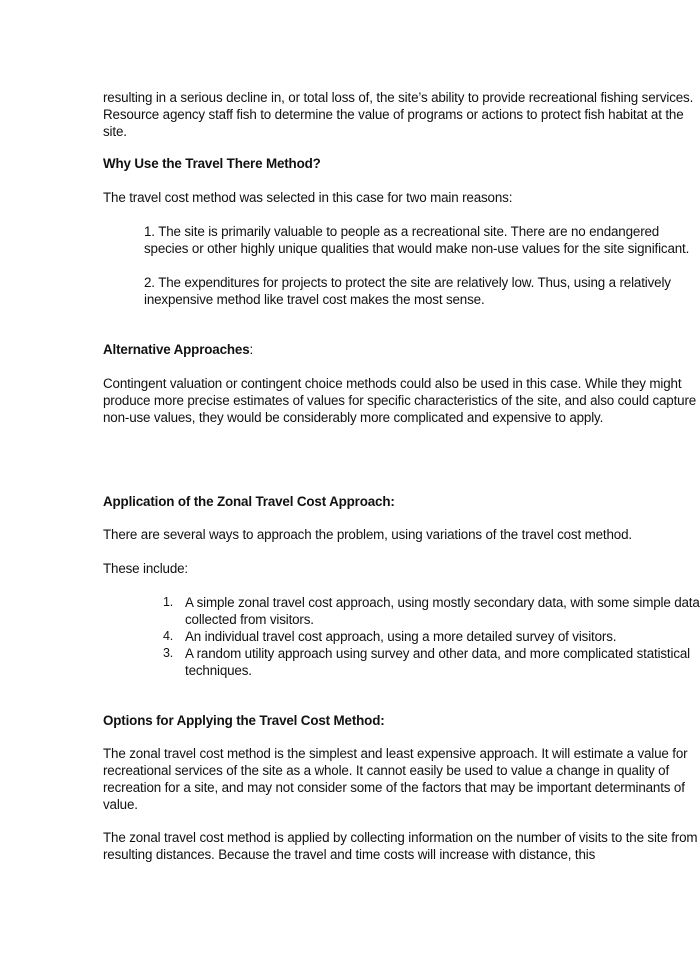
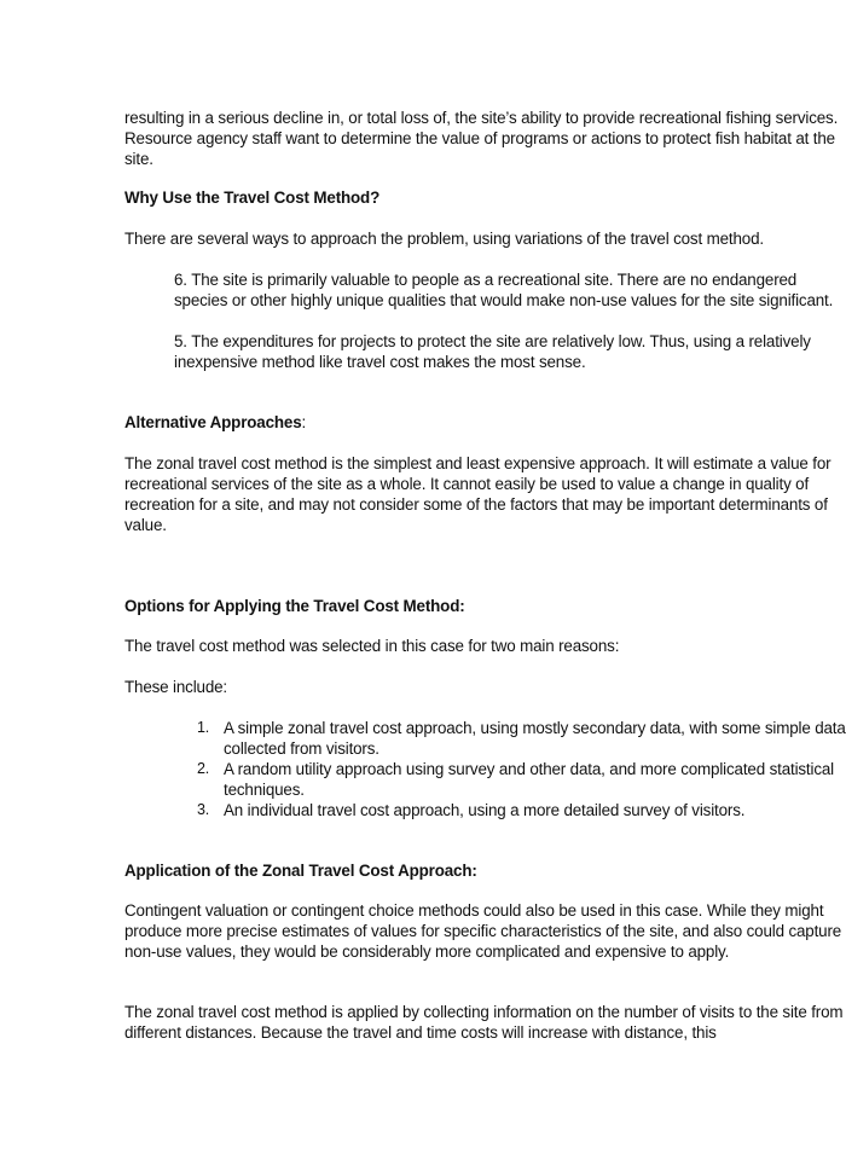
- resulting in a serious decline in, or total loss of, the site’s ability to provide recreational fishing services. Resource agency staff fish to determine the value of programs or actions to protect fish habitat at the site.
+ resulting in a serious decline in, or total loss of, the site’s ability to provide recreational fishing services. Resource agency staff want to determine the value of programs or actions to protect fish habitat at the site.
- Why Use the Travel There Method?
+ Why Use the Travel Cost Method?
- The travel cost method was selected in this case for two main reasons:
+ There are several ways to approach the problem, using variations of the travel cost method.
- 1. The site is primarily valuable to people as a recreational site. There are no endangered species or other highly unique qualities that would make non-use values for the site significant.
+ 6. The site is primarily valuable to people as a recreational site. There are no endangered species or other highly unique qualities that would make non-use values for the site significant.
- 2. The expenditures for projects to protect the site are relatively low. Thus, using a relatively inexpensive method like travel cost makes the most sense.
+ 5. The expenditures for projects to protect the site are relatively low. Thus, using a relatively inexpensive method like travel cost makes the most sense.
  Alternative Approaches:
- Contingent valuation or contingent choice methods could also be used in this case. While they might produce more precise estimates of values for specific characteristics of the site, and also could capture non-use values, they would be considerably more complicated and expensive to apply.
+ The zonal travel cost method is the simplest and least expensive approach. It will estimate a value for recreational services of the site as a whole. It cannot easily be used to value a change in quality of recreation for a site, and may not consider some of the factors that may be important determinants of value.
- Application of the Zonal Travel Cost Approach:
+ Options for Applying the Travel Cost Method:
- There are several ways to approach the problem, using variations of the travel cost method.
+ The travel cost method was selected in this case for two main reasons:
  These include:
  1.
  A simple zonal travel cost approach, using mostly secondary data, with some simple data collected from visitors.
- 4.
+ 2.
- An individual travel cost approach, using a more detailed survey of visitors.
+ A random utility approach using survey and other data, and more complicated statistical techniques.
  3.
- A random utility approach using survey and other data, and more complicated statistical techniques.
+ An individual travel cost approach, using a more detailed survey of visitors.
- Options for Applying the Travel Cost Method:
+ Application of the Zonal Travel Cost Approach:
- The zonal travel cost method is the simplest and least expensive approach. It will estimate a value for recreational services of the site as a whole. It cannot easily be used to value a change in quality of recreation for a site, and may not consider some of the factors that may be important determinants of value.
+ Contingent valuation or contingent choice methods could also be used in this case. While they might produce more precise estimates of values for specific characteristics of the site, and also could capture non-use values, they would be considerably more complicated and expensive to apply.
- The zonal travel cost method is applied by collecting information on the number of visits to the site from resulting distances. Because the travel and time costs will increase with distance, this
+ The zonal travel cost method is applied by collecting information on the number of visits to the site from different distances. Because the travel and time costs will increase with distance, this
